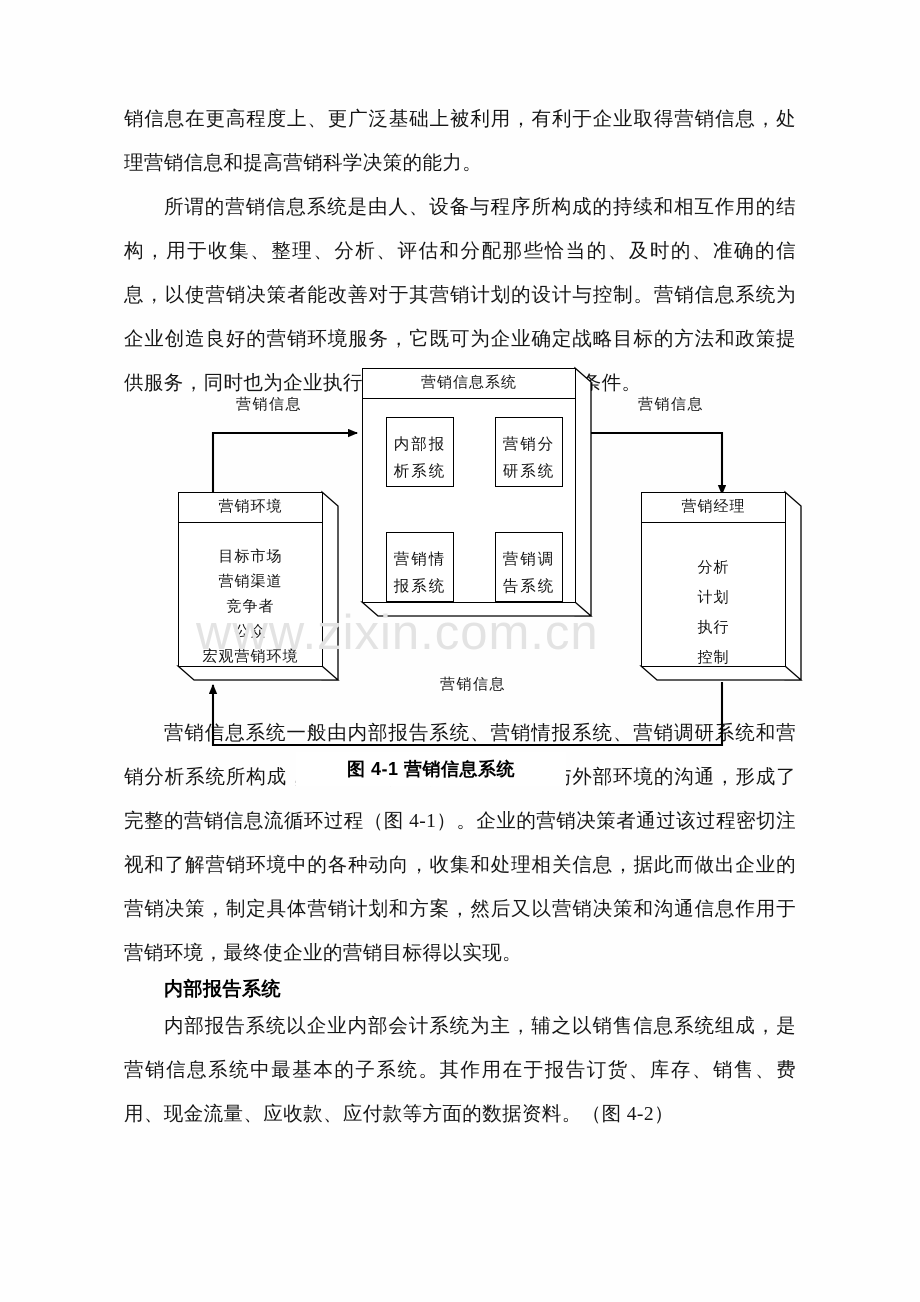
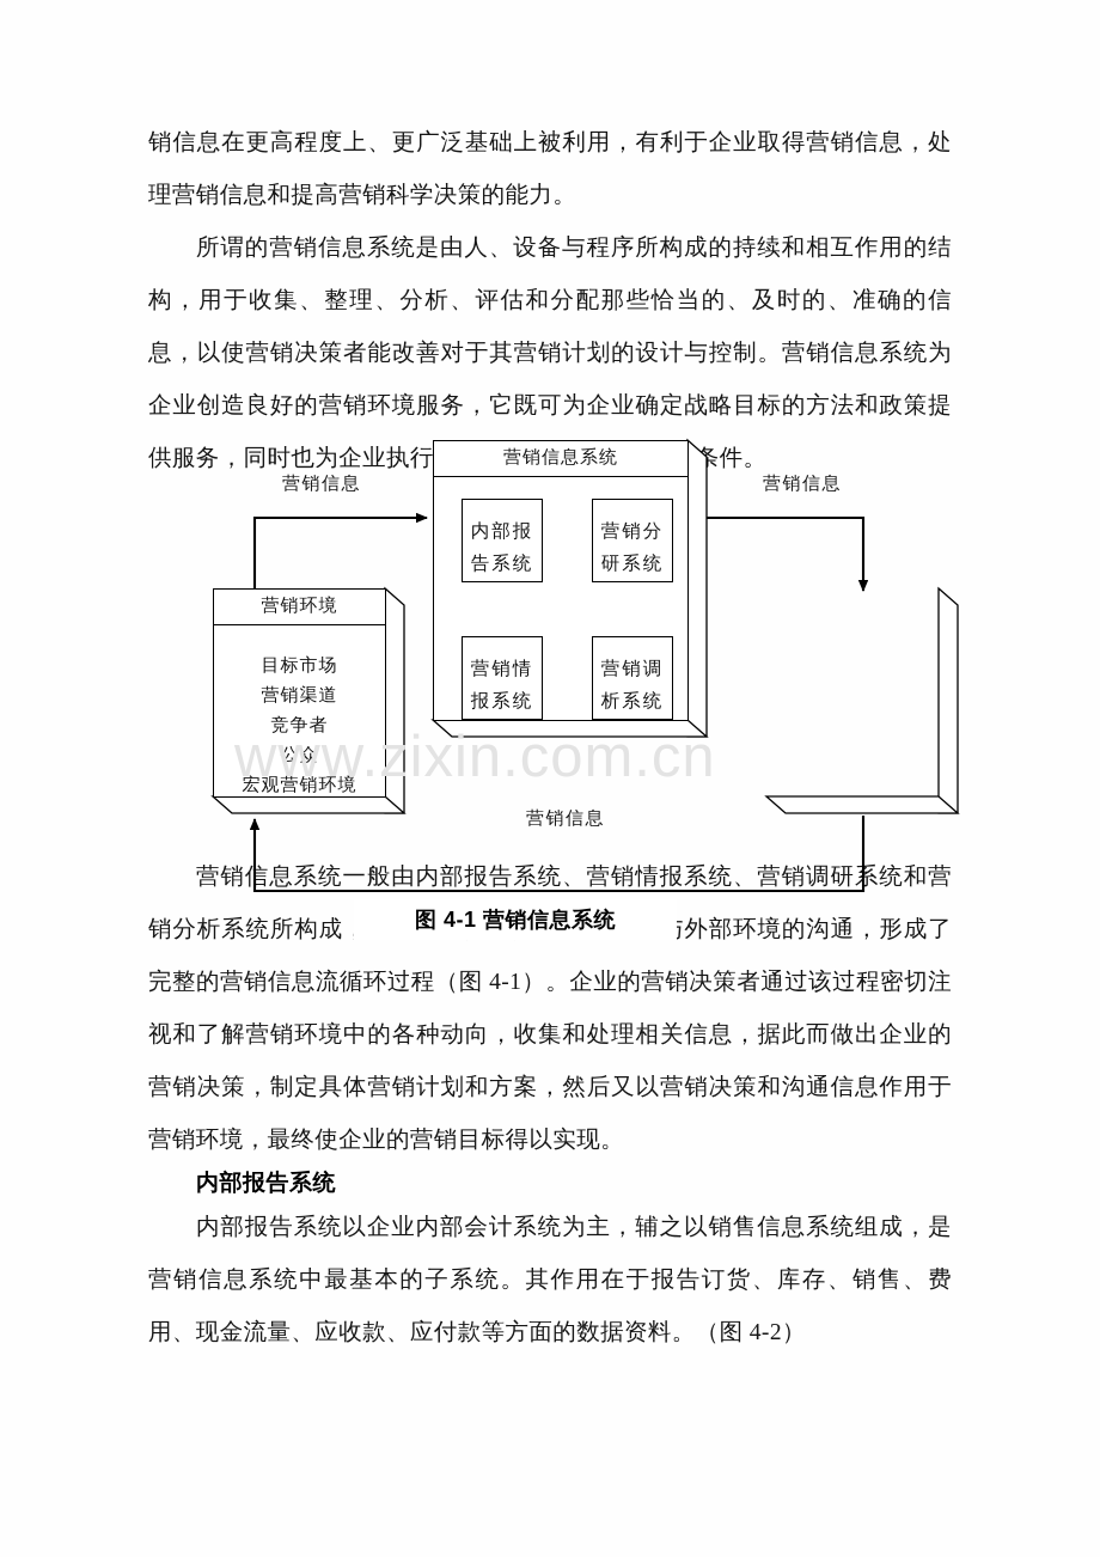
  销信息在更高程度上、更广泛基础上被利用，有利于企业取得营销信息，处理营销信息和提高营销科学决策的能力。
  所谓的营销信息系统是由人、设备与程序所构成的持续和相互作用的结构，用于收集、整理、分析、评估和分配那些恰当的、及时的、准确的信息，以使营销决策者能改善对于其营销计划的设计与控制。营销信息系统为企业创造良好的营销环境服务，它既可为企业确定战略目标的方法和政策提供服务，同时也为企业执行件。
  营销信息系统一般由内部报告系统、营销情报系统、营销调研系统和营销分析系统所构成外部环境的沟通，形成了完整的营销信息流循环过程（图 4-1）。企业的营销决策者通过该过程密切注视和了解营销环境中的各种动向，收集和处理相关信息，据此而做出企业的营销决策，制定具体营销计划和方案，然后又以营销决策和沟通信息作用于营销环境，最终使企业的营销目标得以实现。
  内部报告系统
  内部报告系统以企业内部会计系统为主，辅之以销售信息系统组成，是营销信息系统中最基本的子系统。其作用在于报告订货、库存、销售、费用、现金流量、应收款、应付款等方面的数据资料。（图 4-2）
  营销信息系统
  内部报
- 析系统
+ 告系统
  营销分
  研系统
  营销情
  报系统
  营销调
- 告系统
+ 析系统
  营销环境
  目标市场
  营销渠道
  竞争者
  公众
  宏观营销环境
- 营销经理
- 分析
- 计划
- 执行
- 控制
  营销信息
  营销信息
  营销信息
  www.zixin.com.cn
  图 4-1 营销信息系统
